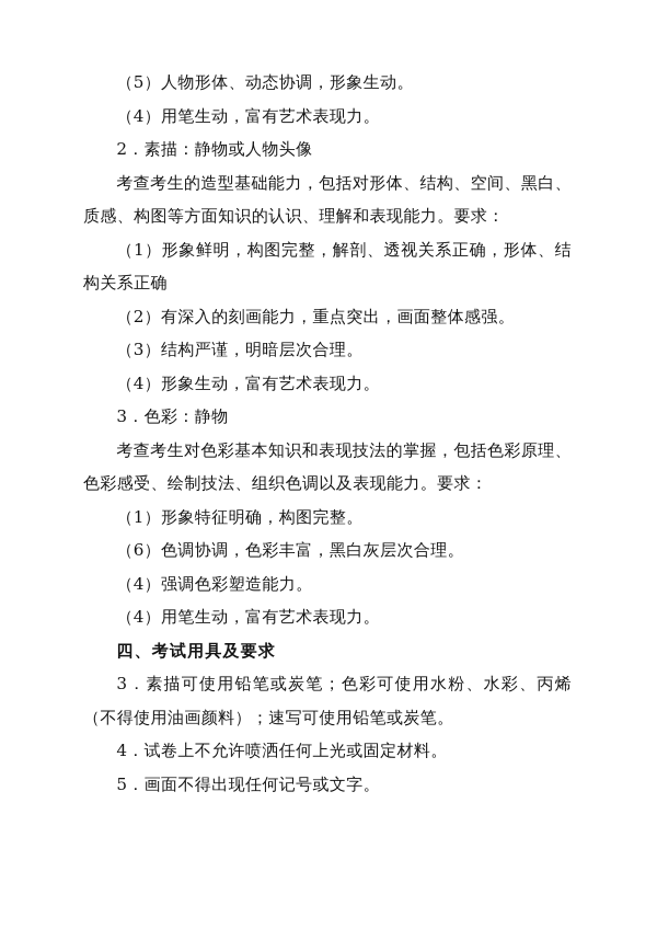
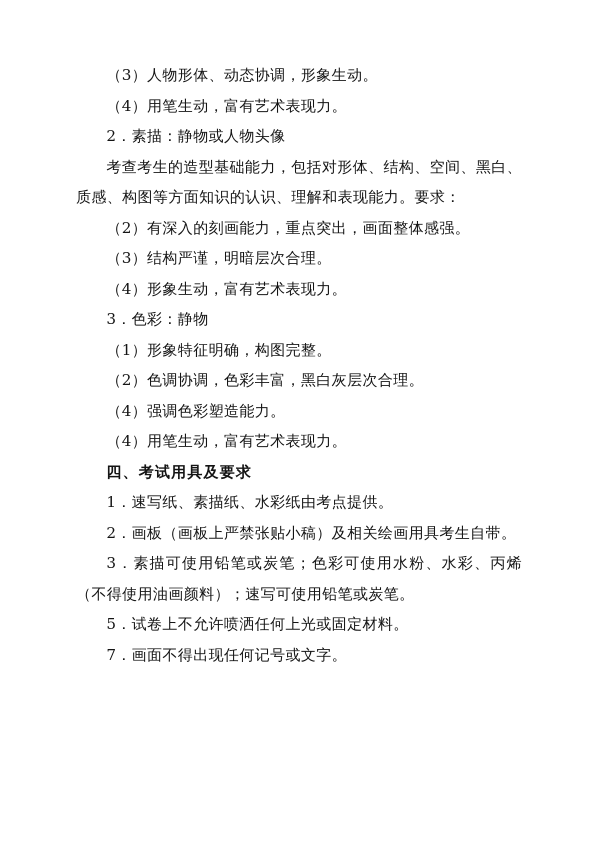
- （5）人物形体、动态协调，形象生动。
+ （3）人物形体、动态协调，形象生动。
  （4）用笔生动，富有艺术表现力。
  2．素描：静物或人物头像
  考查考生的造型基础能力，包括对形体、结构、空间、黑白、质感、构图等方面知识的认识、理解和表现能力。要求：
- （1）形象鲜明，构图完整，解剖、透视关系正确，形体、结构关系正确
  （2）有深入的刻画能力，重点突出，画面整体感强。
  （3）结构严谨，明暗层次合理。
  （4）形象生动，富有艺术表现力。
  3．色彩：静物
- 考查考生对色彩基本知识和表现技法的掌握，包括色彩原理、色彩感受、绘制技法、组织色调以及表现能力。要求：
  （1）形象特征明确，构图完整。
- （6）色调协调，色彩丰富，黑白灰层次合理。
+ （2）色调协调，色彩丰富，黑白灰层次合理。
  （4）强调色彩塑造能力。
  （4）用笔生动，富有艺术表现力。
  四、考试用具及要求
+ 1．速写纸、素描纸、水彩纸由考点提供。
+ 2．画板（画板上严禁张贴小稿）及相关绘画用具考生自带。
  3．素描可使用铅笔或炭笔；色彩可使用水粉、水彩、丙烯（不得使用油画颜料）；速写可使用铅笔或炭笔。
- 4．试卷上不允许喷洒任何上光或固定材料。
+ 5．试卷上不允许喷洒任何上光或固定材料。
- 5．画面不得出现任何记号或文字。
+ 7．画面不得出现任何记号或文字。
